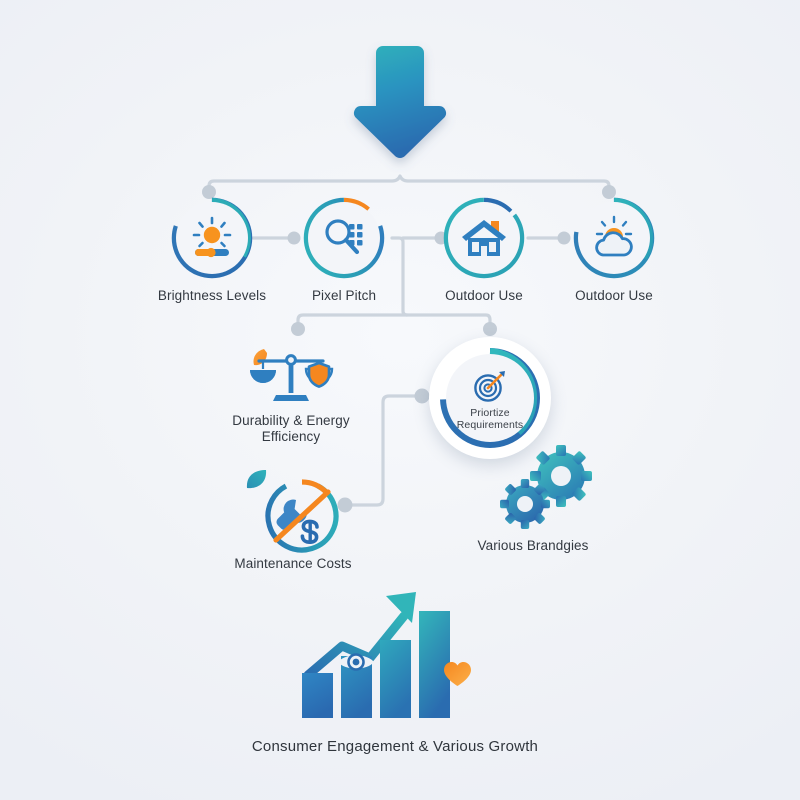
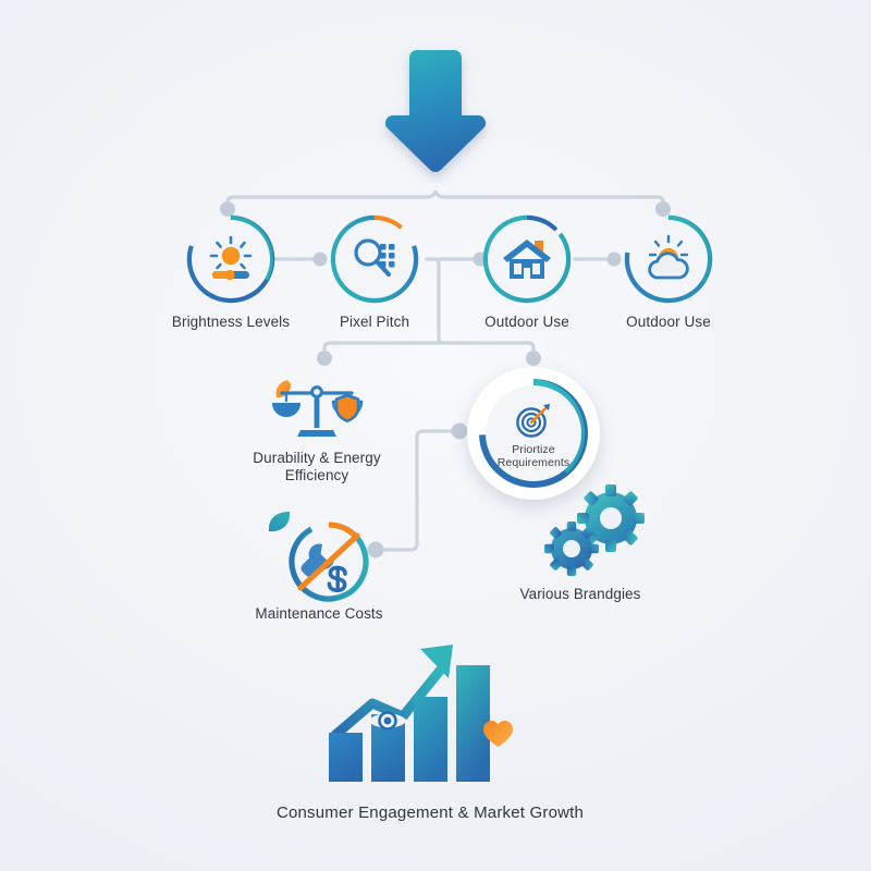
  Brightness Levels
  Pixel Pitch
  Outdoor Use
  Outdoor Use
  Durability & Energy Efficiency
  Maintenance Costs
  Priortize
  Requirements
  Various Brandgies
- Consumer Engagement & Various Growth
+ Consumer Engagement & Market Growth
